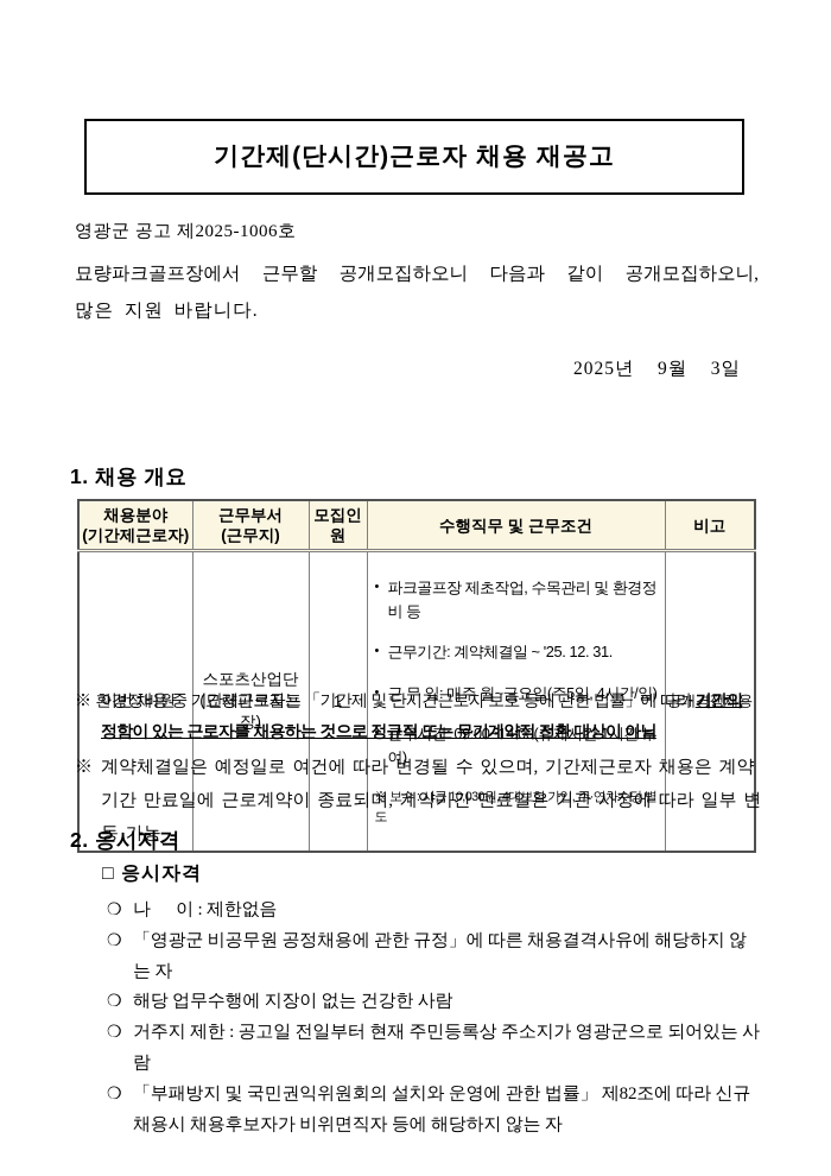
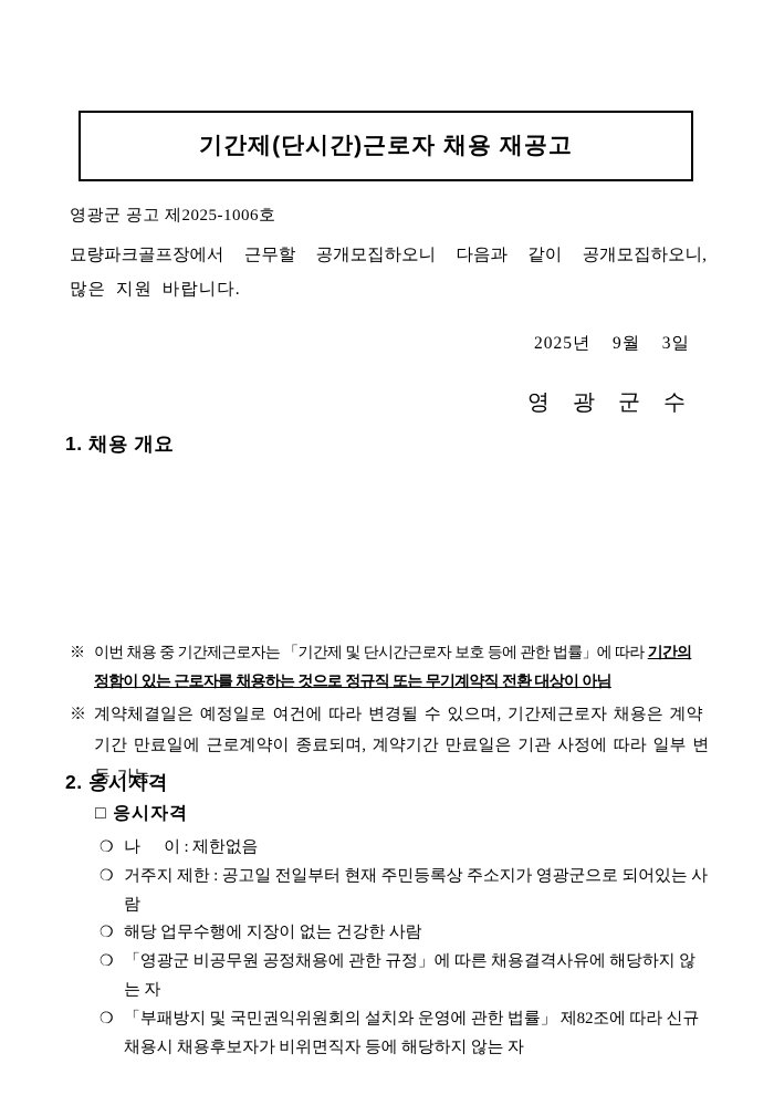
  기간제(단시간)근로자 채용 재공고
  영광군 공고 제2025-1006호
  묘량파크골프장에서 근무할 공개모집하오니 다음과 같이 공개모집하오니,
  많은 지원 바랍니다.
  2025년 9월 3일
+ 영 광 군 수
  1. 채용 개요
- 채용분야 (기간제근로자)	근무부서 (근무지)	모집인원	수행직무 및 근무조건	비고
- 환경정비원	스포츠산업단 (묘량파크골프장)	1	• 파크골프장 제초작업, 수목관리 및 환경정비 등 • 근무기간: 계약체결일 ~ '25. 12. 31. • 근 무 일: 매주 월~금요일(주5일, 4시간/일) • 근무시간: 09:00~14:00(휴게시간 1시간 부여) ※ 보수 : 시급 10,030원, 4대보험 가입, 주·연차수당 별도	공개경쟁채용
  ※
  이번 채용 중 기간제근로자는 「기간제 및 단시간근로자 보호 등에 관한 법률」에 따라 기간의
  정함이 있는 근로자를 채용하는 것으로 정규직 또는 무기계약직 전환 대상이 아님
  ※
  계약체결일은 예정일로 여건에 따라 변경될 수 있으며, 기간제근로자 채용은 계약기간 만료일에 근로계약이 종료되며, 계약기간 만료일은 기관 사정에 따라 일부 변동 가능
  2. 응시자격
  □ 응시자격
  ❍
  나 이 : 제한없음
  ❍
- 「영광군 비공무원 공정채용에 관한 규정」에 따른 채용결격사유에 해당하지 않는 자
+ 거주지 제한 : 공고일 전일부터 현재 주민등록상 주소지가 영광군으로 되어있는 사람
  ❍
  해당 업무수행에 지장이 없는 건강한 사람
  ❍
- 거주지 제한 : 공고일 전일부터 현재 주민등록상 주소지가 영광군으로 되어있는 사람
+ 「영광군 비공무원 공정채용에 관한 규정」에 따른 채용결격사유에 해당하지 않는 자
  ❍
  「부패방지 및 국민권익위원회의 설치와 운영에 관한 법률」 제82조에 따라 신규 채용시 채용후보자가 비위면직자 등에 해당하지 않는 자
